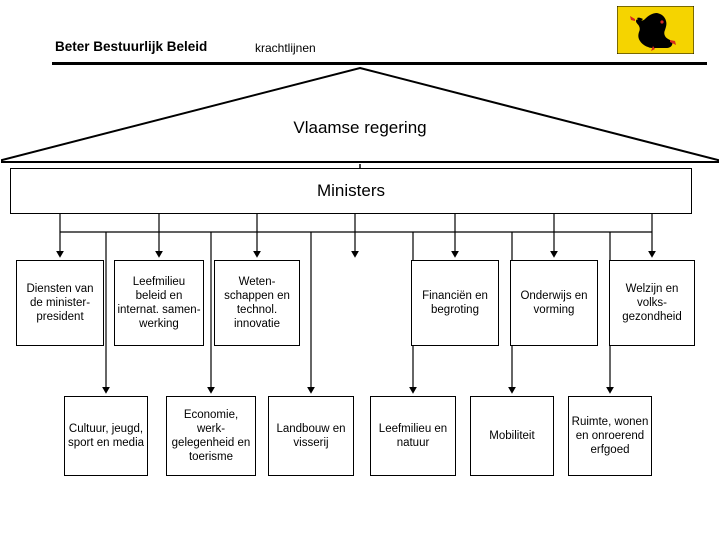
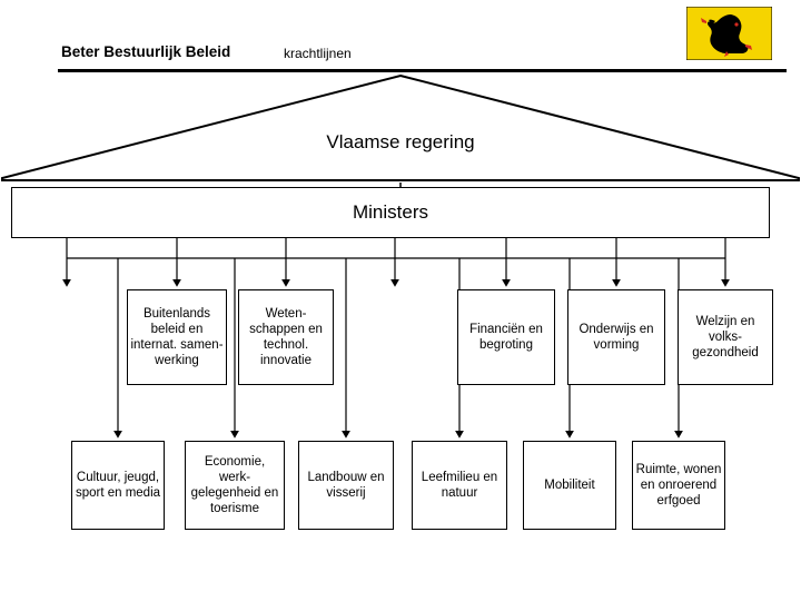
  Beter Bestuurlijk Beleid
  krachtlijnen
  Vlaamse regering
  Ministers
- Diensten van de minister-president
- Leefmilieu beleid en internat. samen-werking
+ Buitenlands beleid en internat. samen-werking
  Weten-schappen en technol. innovatie
  Financiën en begroting
  Onderwijs en vorming
  Welzijn en volks-gezondheid
  Cultuur, jeugd, sport en media
  Economie, werk-gelegenheid en toerisme
  Landbouw en visserij
  Leefmilieu en natuur
  Mobiliteit
  Ruimte, wonen en onroerend erfgoed
